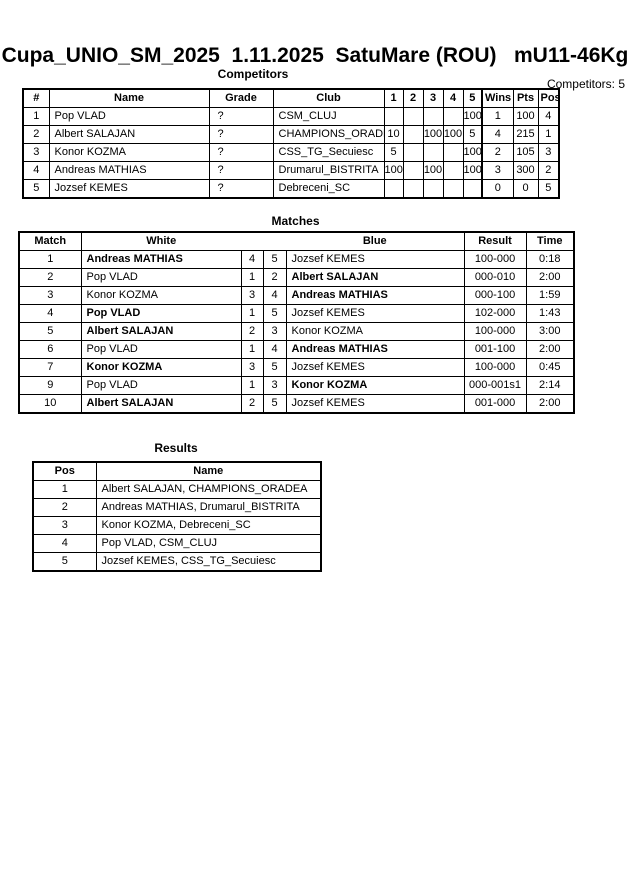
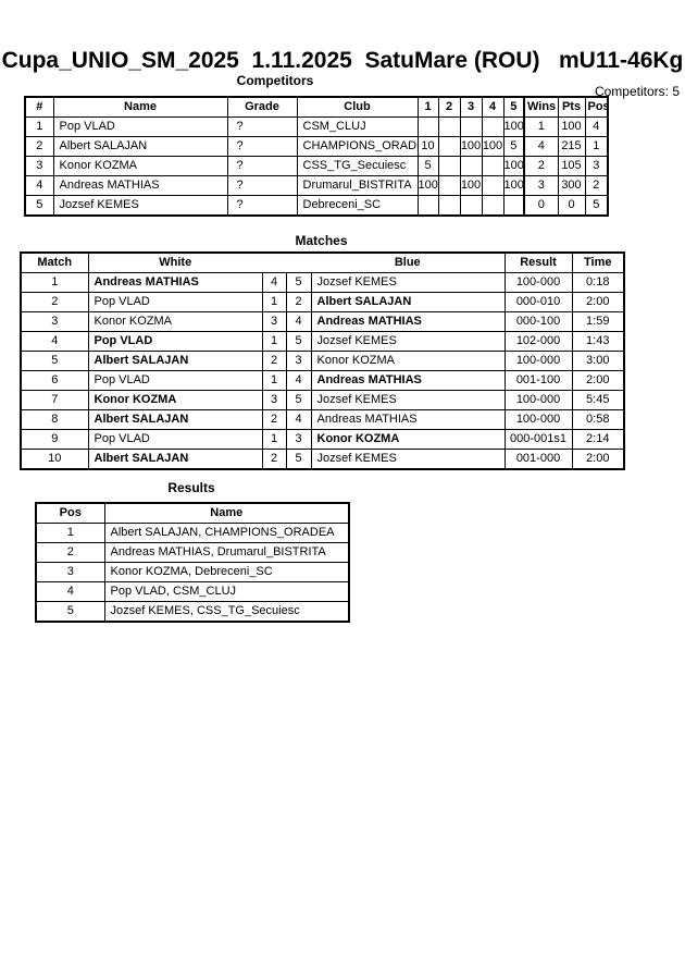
  Cupa_UNIO_SM_2025 1.11.2025 SatuMare (ROU) mU11-46Kg
  Competitors
  Competitors: 5
  #	Name	Grade	Club	1	2	3	4	5	Wins	Pts	Pos
  1	Pop VLAD	?	CSM_CLUJ					100	1	100	4
  2	Albert SALAJAN	?	CHAMPIONS_ORAD	10		100	100	5	4	215	1
  3	Konor KOZMA	?	CSS_TG_Secuiesc	5				100	2	105	3
  4	Andreas MATHIAS	?	Drumarul_BISTRITA	100		100		100	3	300	2
  5	Jozsef KEMES	?	Debreceni_SC						0	0	5
  Matches
  Match	White			Blue	Result	Time
  1	Andreas MATHIAS	4	5	Jozsef KEMES	100-000	0:18
  2	Pop VLAD	1	2	Albert SALAJAN	000-010	2:00
  3	Konor KOZMA	3	4	Andreas MATHIAS	000-100	1:59
  4	Pop VLAD	1	5	Jozsef KEMES	102-000	1:43
  5	Albert SALAJAN	2	3	Konor KOZMA	100-000	3:00
  6	Pop VLAD	1	4	Andreas MATHIAS	001-100	2:00
- 7	Konor KOZMA	3	5	Jozsef KEMES	100-000	0:45
+ 7	Konor KOZMA	3	5	Jozsef KEMES	100-000	5:45
+ 8	Albert SALAJAN	2	4	Andreas MATHIAS	100-000	0:58
  9	Pop VLAD	1	3	Konor KOZMA	000-001s1	2:14
  10	Albert SALAJAN	2	5	Jozsef KEMES	001-000	2:00
  Results
  Pos	Name
  1	Albert SALAJAN, CHAMPIONS_ORADEA
  2	Andreas MATHIAS, Drumarul_BISTRITA
  3	Konor KOZMA, Debreceni_SC
  4	Pop VLAD, CSM_CLUJ
  5	Jozsef KEMES, CSS_TG_Secuiesc
